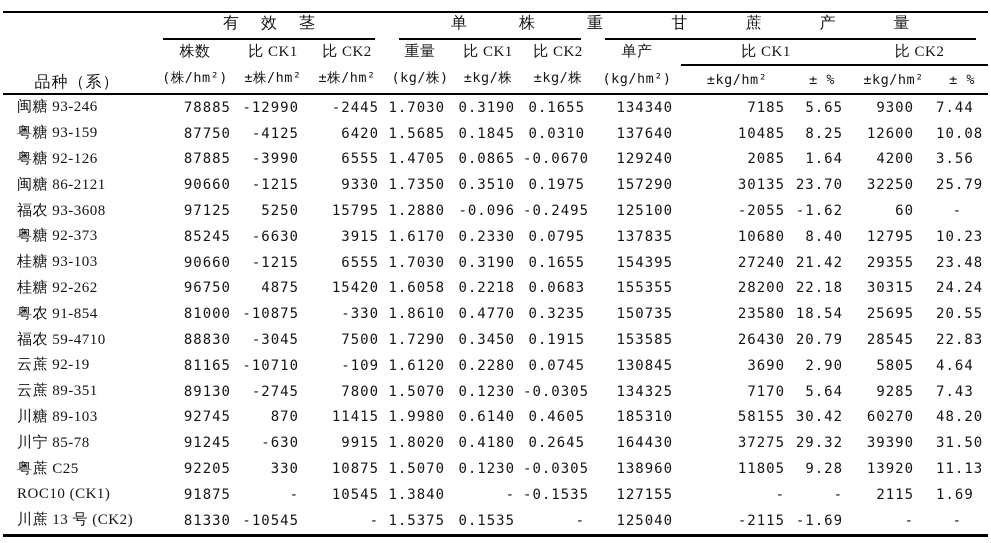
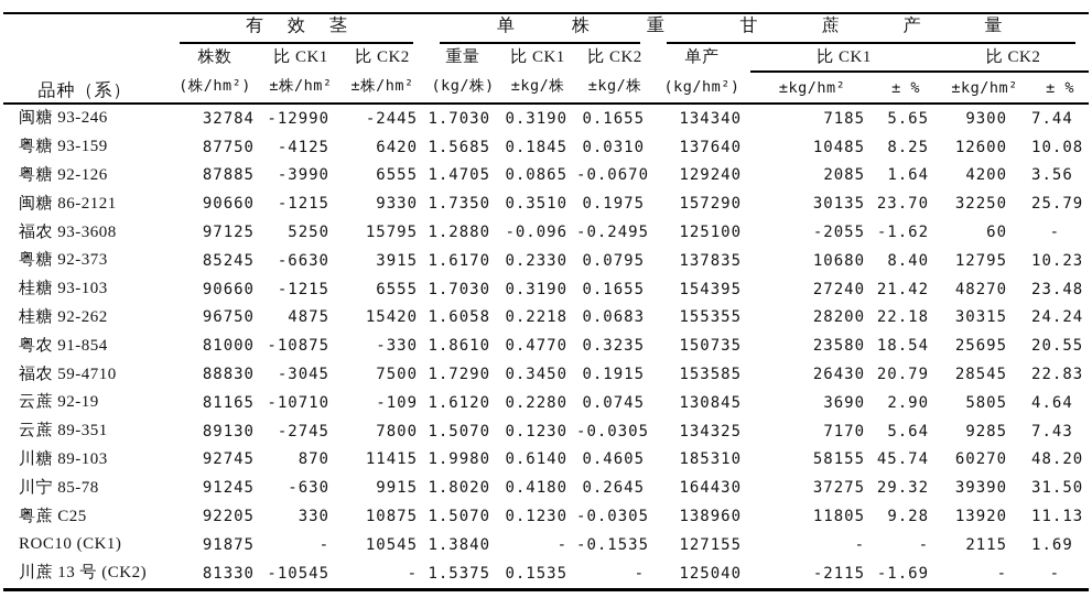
  品种（系）	有效茎	单株重	甘蔗产量
  株数	比 CK1	比 CK2	重量	比 CK1	比 CK2	单产	比 CK1	比 CK2
  (株/hm²)	±株/hm²	±株/hm²	(kg/株)	±kg/株	±kg/株	(kg/hm²)	±kg/hm²	± %	±kg/hm²	± %
- 闽糖 93-246	78885	-12990	-2445	1.7030	0.3190	0.1655	134340	7185	5.65	9300	7.44
+ 闽糖 93-246	32784	-12990	-2445	1.7030	0.3190	0.1655	134340	7185	5.65	9300	7.44
  粤糖 93-159	87750	-4125	6420	1.5685	0.1845	0.0310	137640	10485	8.25	12600	10.08
  粤糖 92-126	87885	-3990	6555	1.4705	0.0865	-0.0670	129240	2085	1.64	4200	3.56
  闽糖 86-2121	90660	-1215	9330	1.7350	0.3510	0.1975	157290	30135	23.70	32250	25.79
  福农 93-3608	97125	5250	15795	1.2880	-0.096	-0.2495	125100	-2055	-1.62	60	-
  粤糖 92-373	85245	-6630	3915	1.6170	0.2330	0.0795	137835	10680	8.40	12795	10.23
- 桂糖 93-103	90660	-1215	6555	1.7030	0.3190	0.1655	154395	27240	21.42	29355	23.48
+ 桂糖 93-103	90660	-1215	6555	1.7030	0.3190	0.1655	154395	27240	21.42	48270	23.48
  桂糖 92-262	96750	4875	15420	1.6058	0.2218	0.0683	155355	28200	22.18	30315	24.24
  粤农 91-854	81000	-10875	-330	1.8610	0.4770	0.3235	150735	23580	18.54	25695	20.55
  福农 59-4710	88830	-3045	7500	1.7290	0.3450	0.1915	153585	26430	20.79	28545	22.83
  云蔗 92-19	81165	-10710	-109	1.6120	0.2280	0.0745	130845	3690	2.90	5805	4.64
  云蔗 89-351	89130	-2745	7800	1.5070	0.1230	-0.0305	134325	7170	5.64	9285	7.43
- 川糖 89-103	92745	870	11415	1.9980	0.6140	0.4605	185310	58155	30.42	60270	48.20
+ 川糖 89-103	92745	870	11415	1.9980	0.6140	0.4605	185310	58155	45.74	60270	48.20
  川宁 85-78	91245	-630	9915	1.8020	0.4180	0.2645	164430	37275	29.32	39390	31.50
  粤蔗 C25	92205	330	10875	1.5070	0.1230	-0.0305	138960	11805	9.28	13920	11.13
  ROC10 (CK1)	91875	-	10545	1.3840	-	-0.1535	127155	-	-	2115	1.69
  川蔗 13 号 (CK2)	81330	-10545	-	1.5375	0.1535	-	125040	-2115	-1.69	-	-
